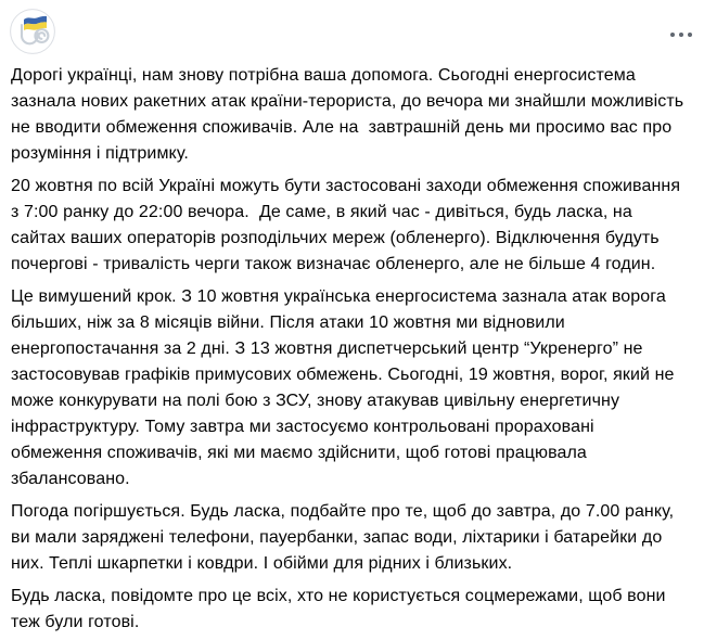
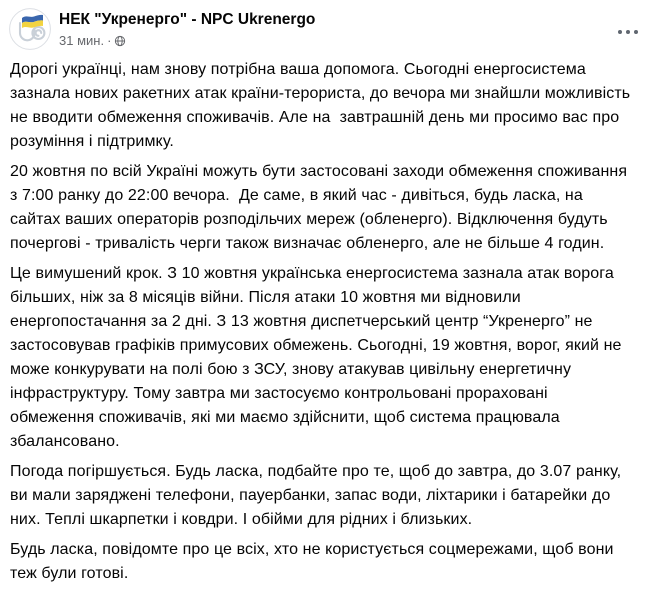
+ НЕК "Укренерго" - NPC Ukrenergo
+ 31 мин.
+ ·
  Дорогі українці, нам знову потрібна ваша допомога. Сьогодні енергосистема зазнала нових ракетних атак країни-терориста, до вечора ми знайшли можливість не вводити обмеження споживачів. Але на завтрашній день ми просимо вас про розуміння і підтримку.
  20 жовтня по всій Україні можуть бути застосовані заходи обмеження споживання з 7:00 ранку до 22:00 вечора. Де саме, в який час - дивіться, будь ласка, на сайтах ваших операторів розподільчих мереж (обленерго). Відключення будуть почергові - тривалість черги також визначає обленерго, але не більше 4 годин.
- Це вимушений крок. З 10 жовтня українська енергосистема зазнала атак ворога більших, ніж за 8 місяців війни. Після атаки 10 жовтня ми відновили енергопостачання за 2 дні. З 13 жовтня диспетчерський центр “Укренерго” не застосовував графіків примусових обмежень. Сьогодні, 19 жовтня, ворог, який не може конкурувати на полі бою з ЗСУ, знову атакував цивільну енергетичну інфраструктуру. Тому завтра ми застосуємо контрольовані прораховані обмеження споживачів, які ми маємо здійснити, щоб готові працювала збалансовано.
+ Це вимушений крок. З 10 жовтня українська енергосистема зазнала атак ворога більших, ніж за 8 місяців війни. Після атаки 10 жовтня ми відновили енергопостачання за 2 дні. З 13 жовтня диспетчерський центр “Укренерго” не застосовував графіків примусових обмежень. Сьогодні, 19 жовтня, ворог, який не може конкурувати на полі бою з ЗСУ, знову атакував цивільну енергетичну інфраструктуру. Тому завтра ми застосуємо контрольовані прораховані обмеження споживачів, які ми маємо здійснити, щоб система працювала збалансовано.
- Погода погіршується. Будь ласка, подбайте про те, щоб до завтра, до 7.00 ранку, ви мали заряджені телефони, пауербанки, запас води, ліхтарики і батарейки до них. Теплі шкарпетки і ковдри. І обійми для рідних і близьких.
+ Погода погіршується. Будь ласка, подбайте про те, щоб до завтра, до 3.07 ранку, ви мали заряджені телефони, пауербанки, запас води, ліхтарики і батарейки до них. Теплі шкарпетки і ковдри. І обійми для рідних і близьких.
  Будь ласка, повідомте про це всіх, хто не користується соцмережами, щоб вони теж були готові.
